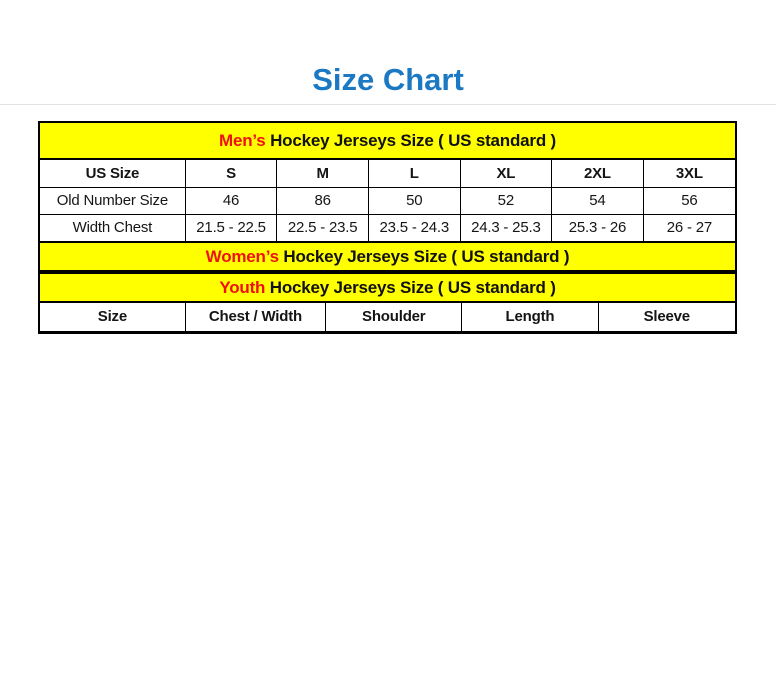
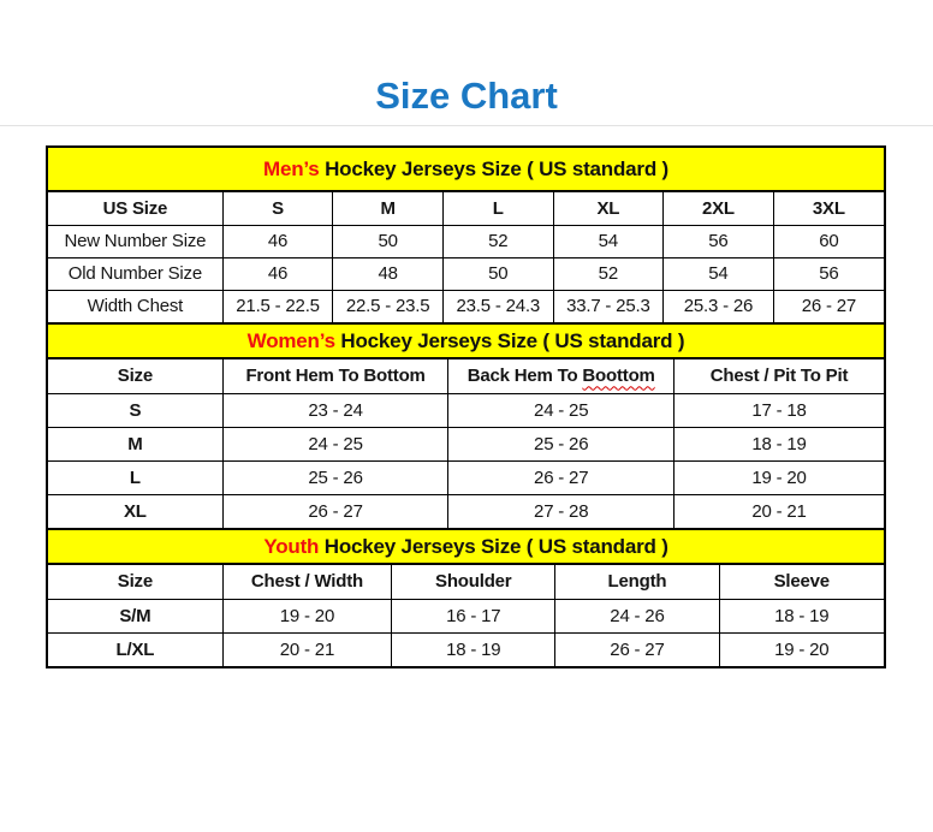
  Size Chart
  Men’s
  Hockey Jerseys Size ( US standard )
  US Size	S	M	L	XL	2XL	3XL
+ New Number Size	46	50	52	54	56	60
- Old Number Size	46	86	50	52	54	56
+ Old Number Size	46	48	50	52	54	56
- Width Chest	21.5 - 22.5	22.5 - 23.5	23.5 - 24.3	24.3 - 25.3	25.3 - 26	26 - 27
+ Width Chest	21.5 - 22.5	22.5 - 23.5	23.5 - 24.3	33.7 - 25.3	25.3 - 26	26 - 27
  Women’s
  Hockey Jerseys Size ( US standard )
+ Size	Front Hem To Bottom	Back Hem To Boottom	Chest / Pit To Pit
+ S	23 - 24	24 - 25	17 - 18
+ M	24 - 25	25 - 26	18 - 19
+ L	25 - 26	26 - 27	19 - 20
+ XL	26 - 27	27 - 28	20 - 21
  Youth
  Hockey Jerseys Size ( US standard )
  Size	Chest / Width	Shoulder	Length	Sleeve
+ S/M	19 - 20	16 - 17	24 - 26	18 - 19
+ L/XL	20 - 21	18 - 19	26 - 27	19 - 20
